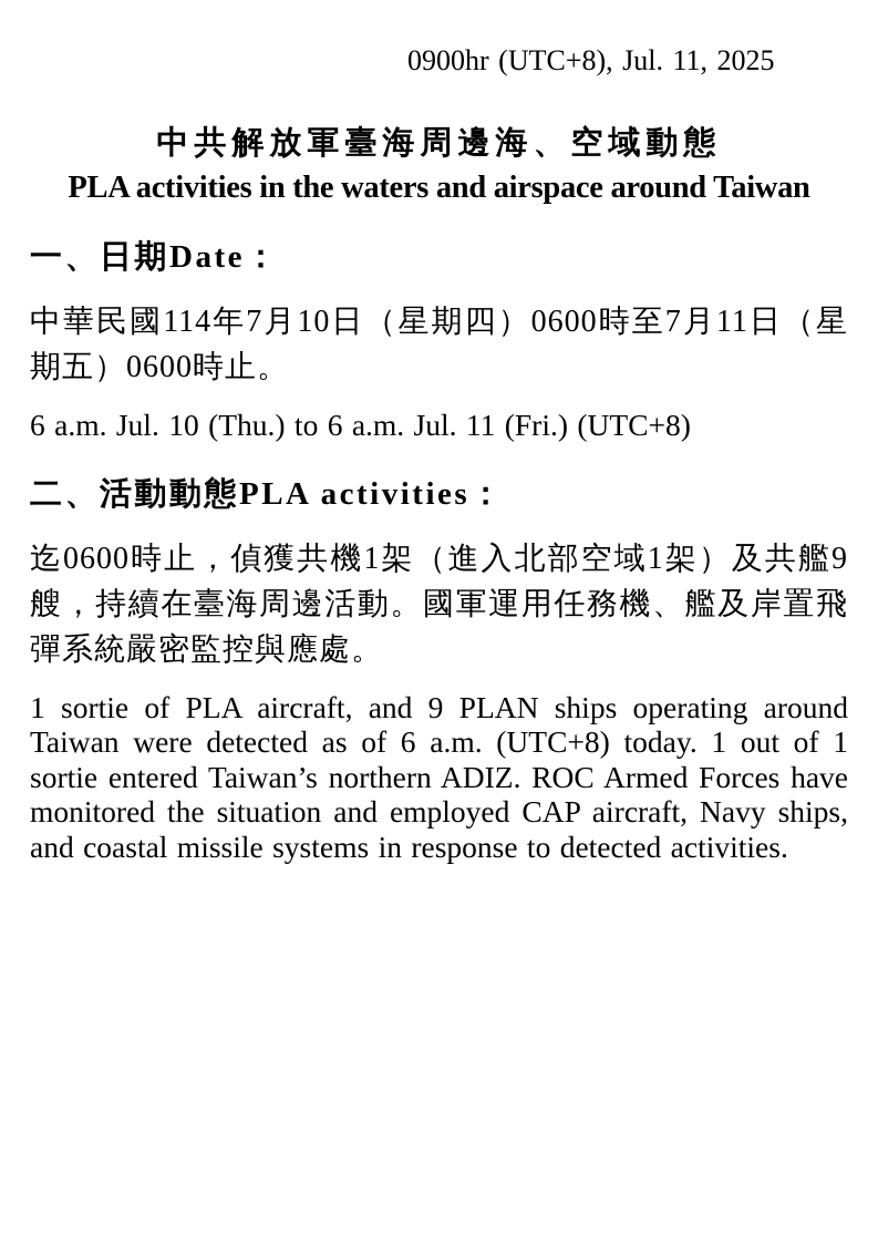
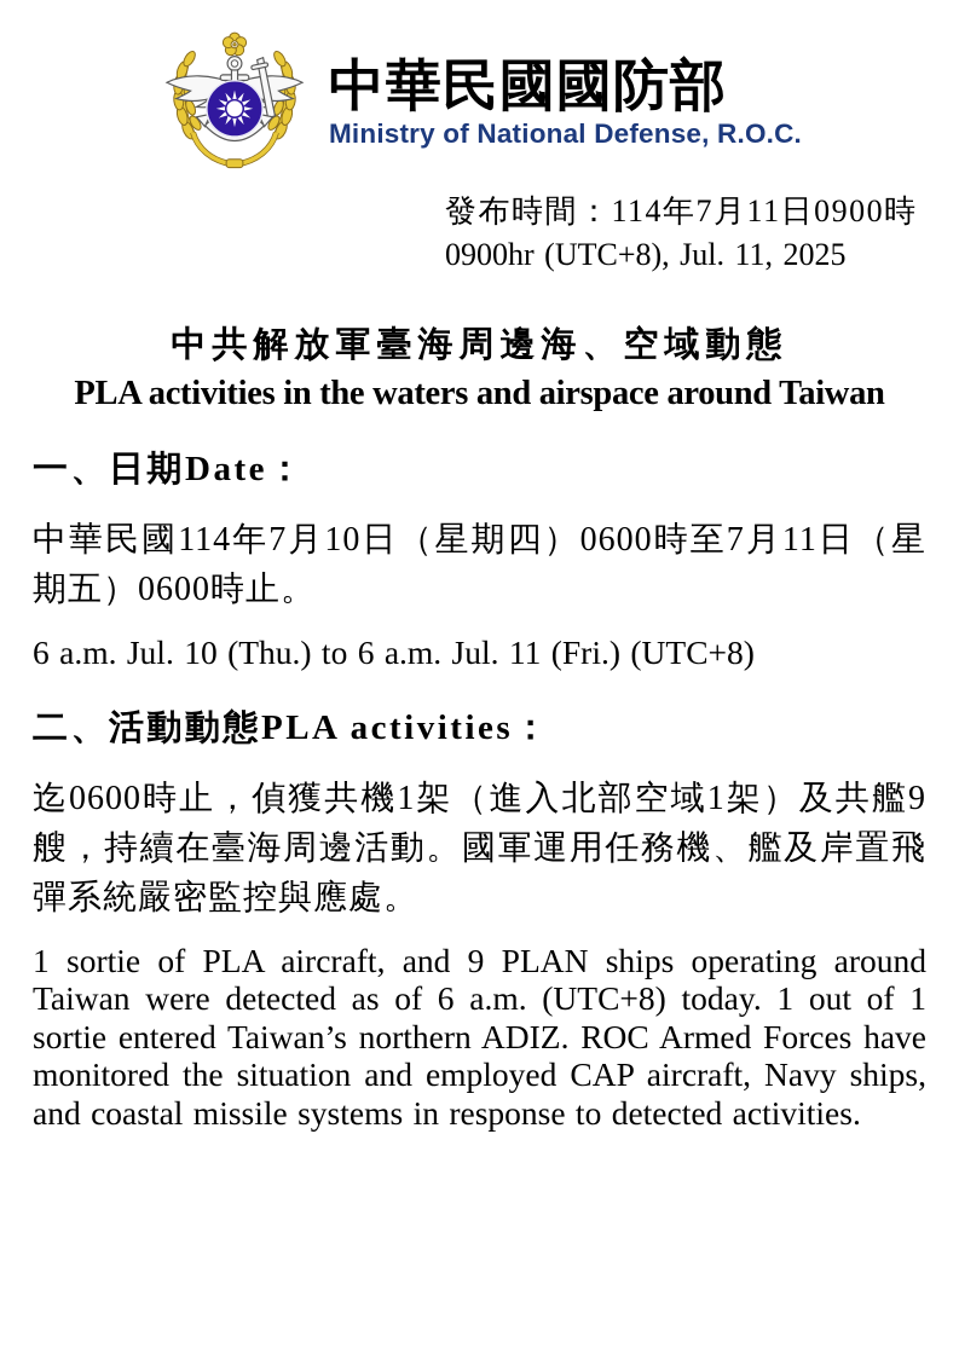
+ 中華民國國防部
+ Ministry of National Defense, R.O.C.
+ 發布時間：114年7月11日0900時
  0900hr (UTC+8), Jul. 11, 2025
  中共解放軍臺海周邊海、空域動態
  PLA activities in the waters and airspace around Taiwan
  一、日期Date：
  中華民國114年7月10日（星期四）0600時至7月11日（星期五）0600時止。
  6 a.m. Jul. 10 (Thu.) to 6 a.m. Jul. 11 (Fri.) (UTC+8)
  二、活動動態PLA activities：
  迄0600時止，偵獲共機1架（進入北部空域1架）及共艦9艘，持續在臺海周邊活動。國軍運用任務機、艦及岸置飛彈系統嚴密監控與應處。
  1 sortie of PLA aircraft, and 9 PLAN ships operating around Taiwan were detected as of 6 a.m. (UTC+8) today. 1 out of 1 sortie entered Taiwan’s northern ADIZ. ROC Armed Forces have monitored the situation and employed CAP aircraft, Navy ships, and coastal missile systems in response to detected activities.
